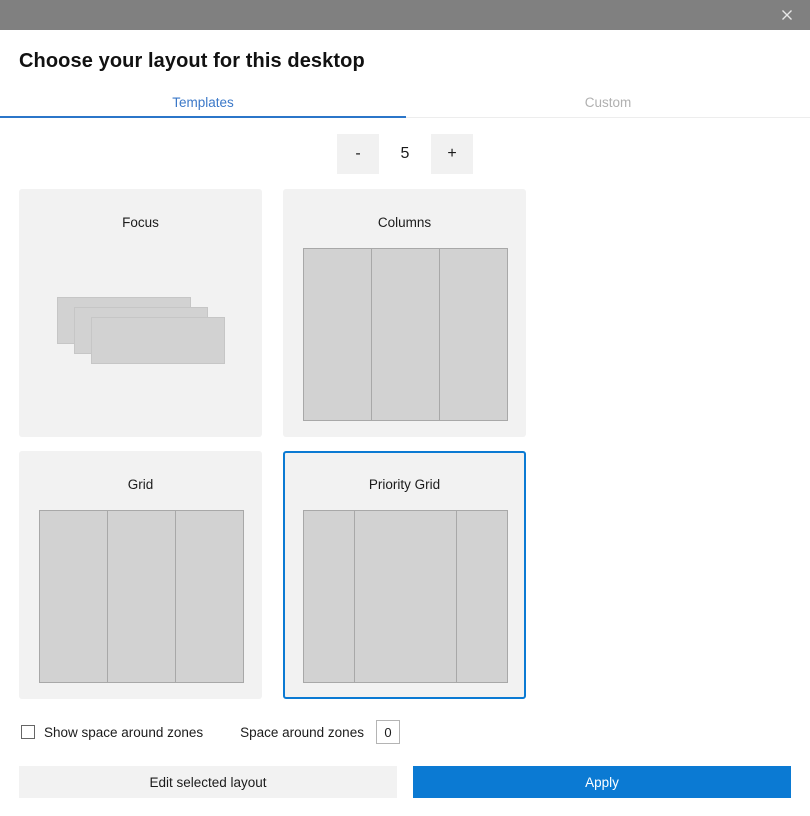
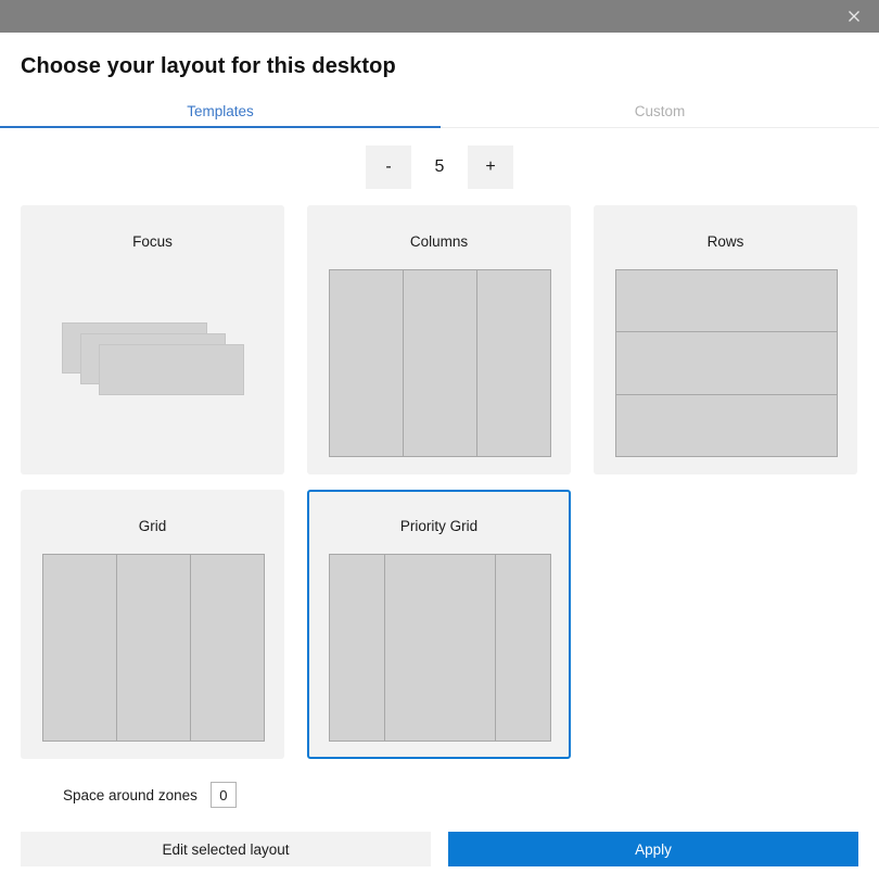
  Choose your layout for this desktop
  Templates
  Custom
  -
  5
  +
  Focus
  Columns
+ Rows
  Grid
  Priority Grid
- Show space around zones
  Space around zones
  0
  Edit selected layout
  Apply
